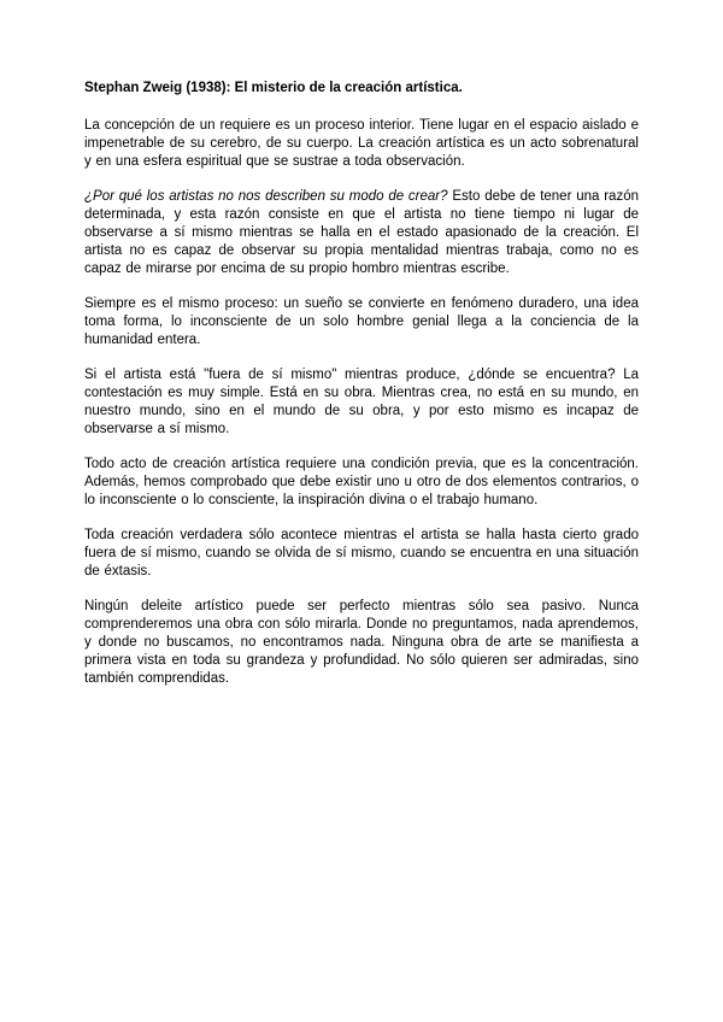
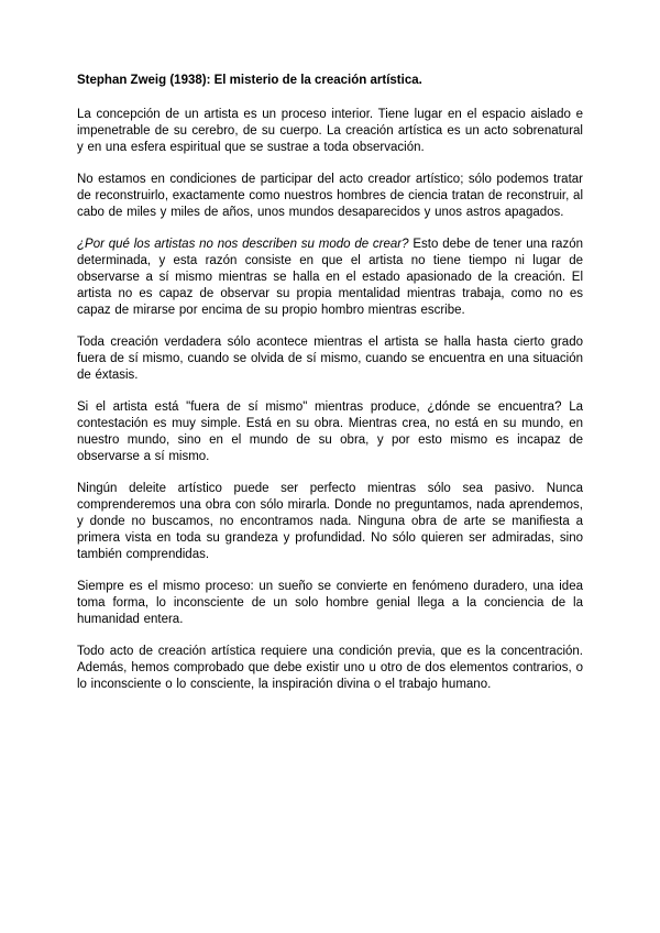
  Stephan Zweig (1938): El misterio de la creación artística.
- La concepción de un requiere es un proceso interior. Tiene lugar en el espacio aislado e impenetrable de su cerebro, de su cuerpo. La creación artística es un acto sobrenatural y en una esfera espiritual que se sustrae a toda observación.
+ La concepción de un artista es un proceso interior. Tiene lugar en el espacio aislado e impenetrable de su cerebro, de su cuerpo. La creación artística es un acto sobrenatural y en una esfera espiritual que se sustrae a toda observación.
+ No estamos en condiciones de participar del acto creador artístico; sólo podemos tratar de reconstruirlo, exactamente como nuestros hombres de ciencia tratan de reconstruir, al cabo de miles y miles de años, unos mundos desaparecidos y unos astros apagados.
  ¿Por qué los artistas no nos describen su modo de crear? Esto debe de tener una razón determinada, y esta razón consiste en que el artista no tiene tiempo ni lugar de observarse a sí mismo mientras se halla en el estado apasionado de la creación. El artista no es capaz de observar su propia mentalidad mientras trabaja, como no es capaz de mirarse por encima de su propio hombro mientras escribe.
- Siempre es el mismo proceso: un sueño se convierte en fenómeno duradero, una idea toma forma, lo inconsciente de un solo hombre genial llega a la conciencia de la humanidad entera.
+ Toda creación verdadera sólo acontece mientras el artista se halla hasta cierto grado fuera de sí mismo, cuando se olvida de sí mismo, cuando se encuentra en una situación de éxtasis.
  Si el artista está "fuera de sí mismo" mientras produce, ¿dónde se encuentra? La contestación es muy simple. Está en su obra. Mientras crea, no está en su mundo, en nuestro mundo, sino en el mundo de su obra, y por esto mismo es incapaz de observarse a sí mismo.
- Todo acto de creación artística requiere una condición previa, que es la concentración. Además, hemos comprobado que debe existir uno u otro de dos elementos contrarios, o lo inconsciente o lo consciente, la inspiración divina o el trabajo humano.
+ Ningún deleite artístico puede ser perfecto mientras sólo sea pasivo. Nunca comprenderemos una obra con sólo mirarla. Donde no preguntamos, nada aprendemos, y donde no buscamos, no encontramos nada. Ninguna obra de arte se manifiesta a primera vista en toda su grandeza y profundidad. No sólo quieren ser admiradas, sino también comprendidas.
- Toda creación verdadera sólo acontece mientras el artista se halla hasta cierto grado fuera de sí mismo, cuando se olvida de sí mismo, cuando se encuentra en una situación de éxtasis.
+ Siempre es el mismo proceso: un sueño se convierte en fenómeno duradero, una idea toma forma, lo inconsciente de un solo hombre genial llega a la conciencia de la humanidad entera.
- Ningún deleite artístico puede ser perfecto mientras sólo sea pasivo. Nunca comprenderemos una obra con sólo mirarla. Donde no preguntamos, nada aprendemos, y donde no buscamos, no encontramos nada. Ninguna obra de arte se manifiesta a primera vista en toda su grandeza y profundidad. No sólo quieren ser admiradas, sino también comprendidas.
+ Todo acto de creación artística requiere una condición previa, que es la concentración. Además, hemos comprobado que debe existir uno u otro de dos elementos contrarios, o lo inconsciente o lo consciente, la inspiración divina o el trabajo humano.
